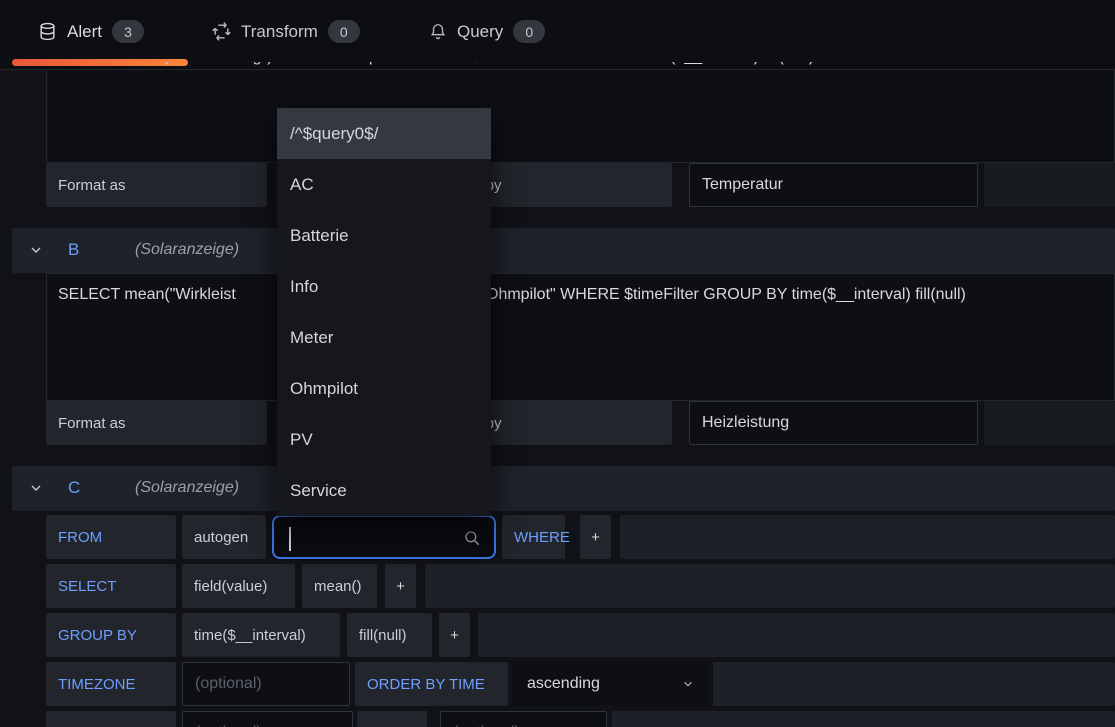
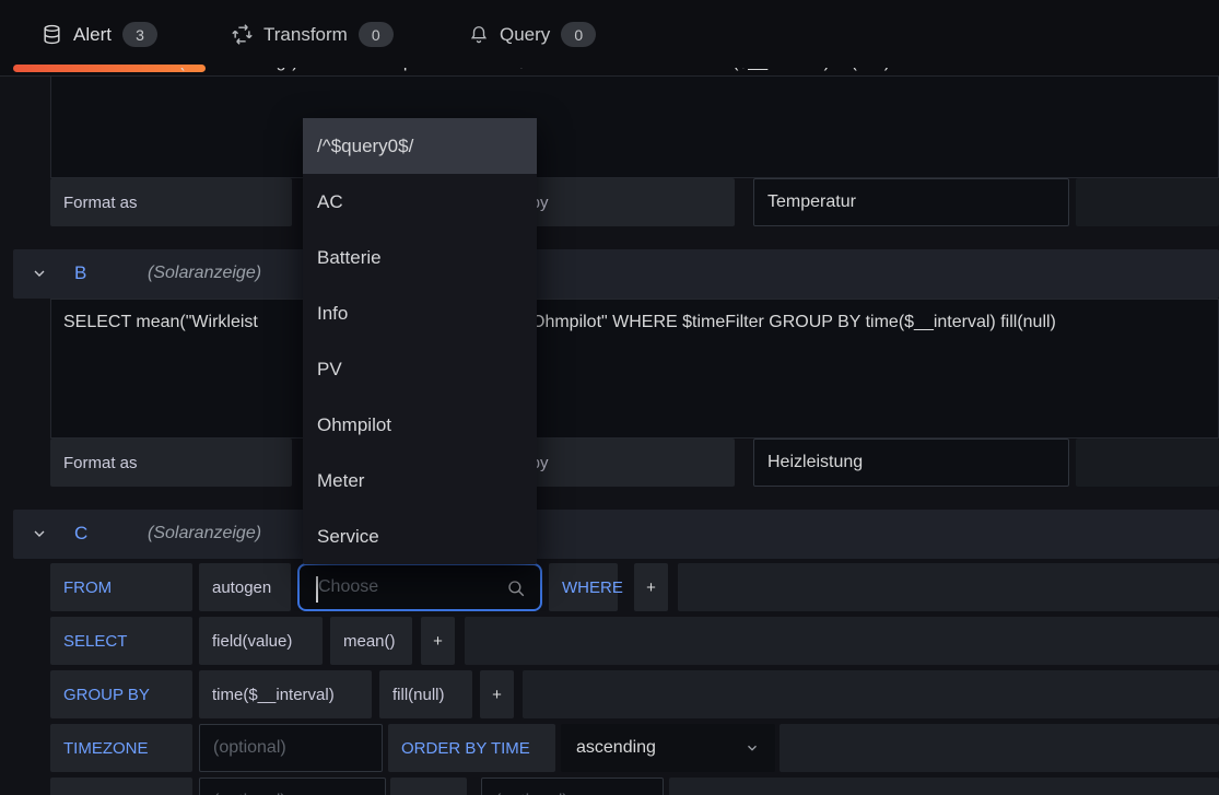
  Alert
  3
  Transform
  0
  Query
  0
  Format as
  Temperatur
  B
  (Solaranzeige)
  SELECT mean("Wirkleist
  Ohmpilot" WHERE $timeFilter GROUP BY time($__interval) fill(null)
  Format as
  Heizleistung
  C
  (Solaranzeige)
  FROM
  autogen
+ Choose
  WHERE
  +
  SELECT
  field(value)
  mean()
  +
  GROUP BY
  time($__interval)
  fill(null)
  +
  TIMEZONE
  (optional)
  ORDER BY TIME
  ascending
  /^$query0$/
  AC
  Batterie
  Info
- Meter
+ PV
  Ohmpilot
- PV
+ Meter
  Service
